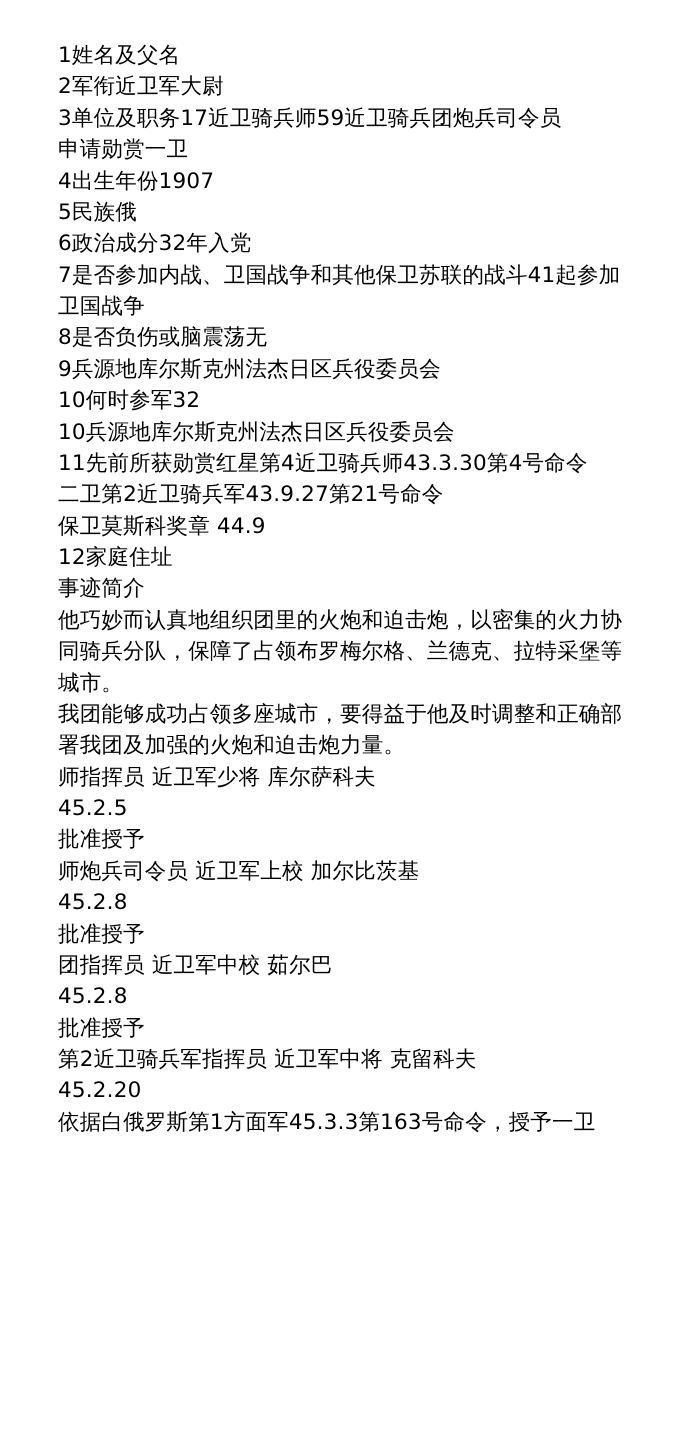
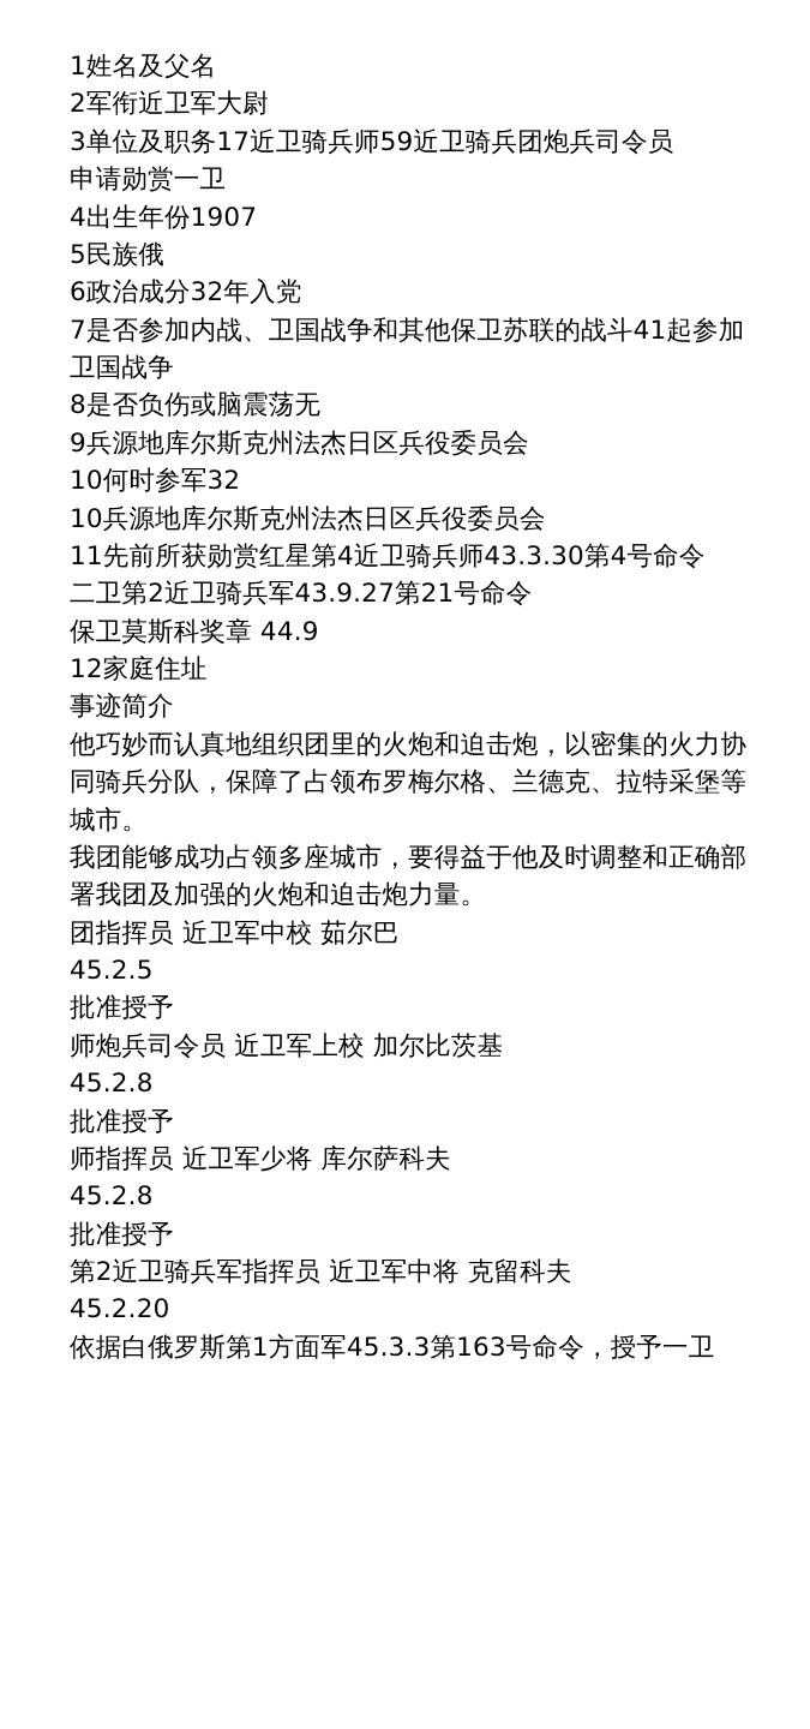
  1姓名及父名
  2军衔近卫军大尉
  3单位及职务17近卫骑兵师59近卫骑兵团炮兵司令员
  申请勋赏一卫
  4出生年份1907
  5民族俄
  6政治成分32年入党
  7是否参加内战、卫国战争和其他保卫苏联的战斗41起参加卫国战争
  8是否负伤或脑震荡无
  9兵源地库尔斯克州法杰日区兵役委员会
  10何时参军32
  10兵源地库尔斯克州法杰日区兵役委员会
  11先前所获勋赏红星第4近卫骑兵师43.3.30第4号命令
  二卫第2近卫骑兵军43.9.27第21号命令
  保卫莫斯科奖章 44.9
  12家庭住址
  事迹简介
  他巧妙而认真地组织团里的火炮和迫击炮，以密集的火力协同骑兵分队，保障了占领布罗梅尔格、兰德克、拉特采堡等城市。
  我团能够成功占领多座城市，要得益于他及时调整和正确部署我团及加强的火炮和迫击炮力量。
- 师指挥员 近卫军少将 库尔萨科夫
+ 团指挥员 近卫军中校 茹尔巴
  45.2.5
  批准授予
  师炮兵司令员 近卫军上校 加尔比茨基
  45.2.8
  批准授予
- 团指挥员 近卫军中校 茹尔巴
+ 师指挥员 近卫军少将 库尔萨科夫
  45.2.8
  批准授予
  第2近卫骑兵军指挥员 近卫军中将 克留科夫
  45.2.20
  依据白俄罗斯第1方面军45.3.3第163号命令，授予一卫
